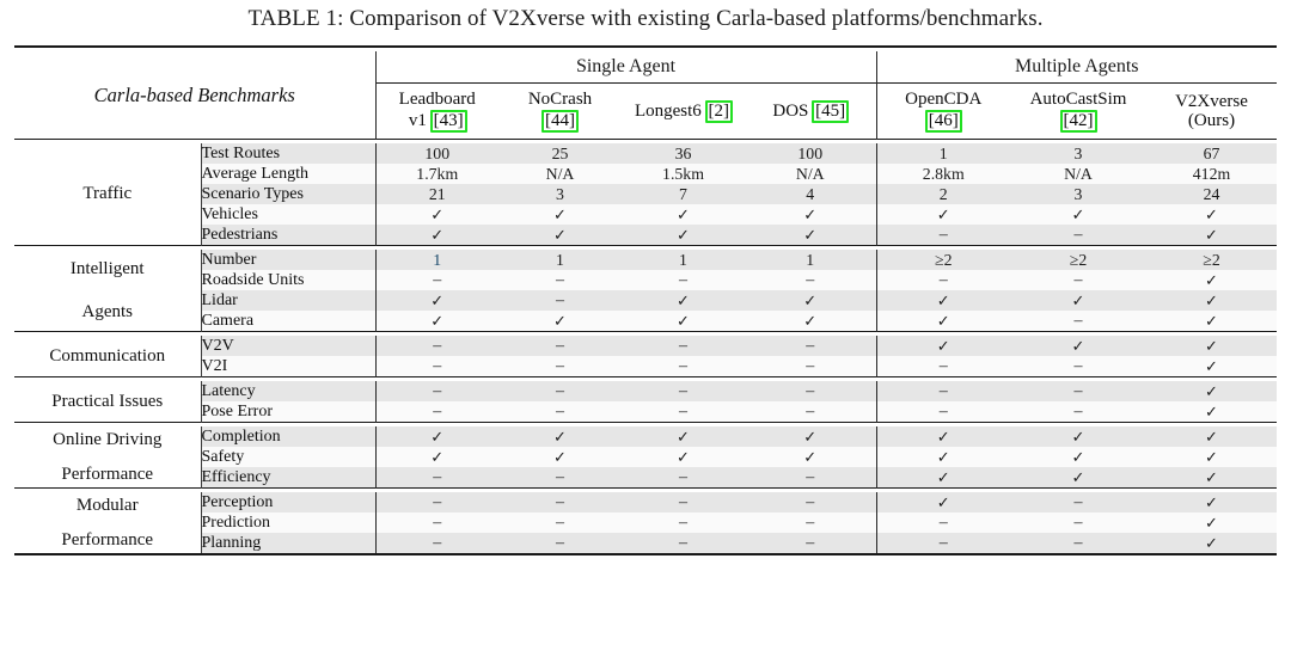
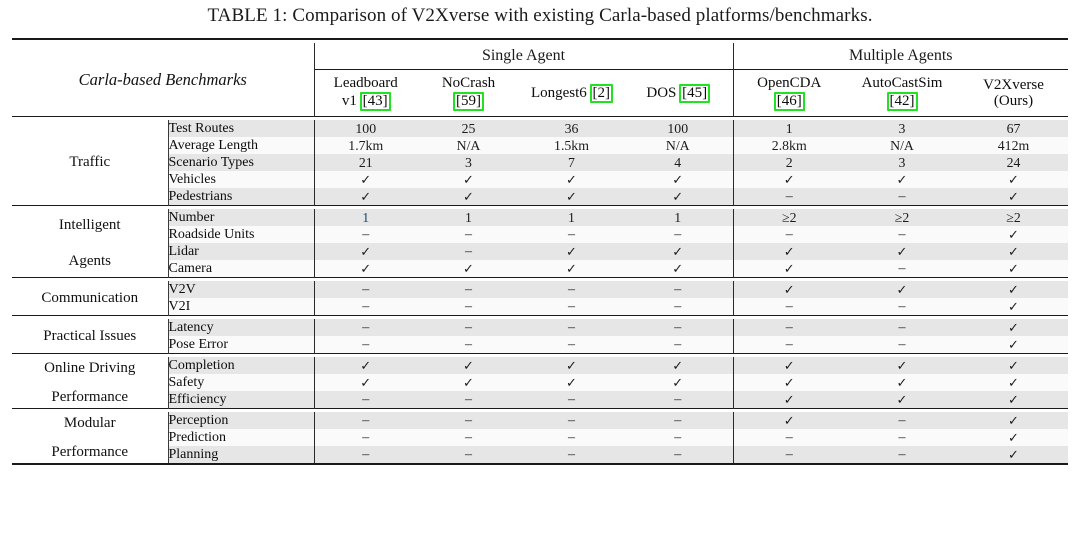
  TABLE 1: Comparison of V2Xverse with existing Carla-based platforms/benchmarks.
  Carla-based Benchmarks	Single Agent	Multiple Agents
- Leadboardv1 [43]	NoCrash[44]	Longest6 [2]	DOS [45]	OpenCDA[46]	AutoCastSim[42]	V2Xverse(Ours)
+ Leadboardv1 [43]	NoCrash[59]	Longest6 [2]	DOS [45]	OpenCDA[46]	AutoCastSim[42]	V2Xverse(Ours)
  Traffic	Test Routes	100	25	36	100	1	3	67
  Average Length	1.7km	N/A	1.5km	N/A	2.8km	N/A	412m
  Scenario Types	21	3	7	4	2	3	24
  Vehicles	✓	✓	✓	✓	✓	✓	✓
  Pedestrians	✓	✓	✓	✓	–	–	✓
  IntelligentAgents	Number	1	1	1	1	≥2	≥2	≥2
  Roadside Units	–	–	–	–	–	–	✓
  Lidar	✓	–	✓	✓	✓	✓	✓
  Camera	✓	✓	✓	✓	✓	–	✓
  Communication	V2V	–	–	–	–	✓	✓	✓
  V2I	–	–	–	–	–	–	✓
  Practical Issues	Latency	–	–	–	–	–	–	✓
  Pose Error	–	–	–	–	–	–	✓
  Online DrivingPerformance	Completion	✓	✓	✓	✓	✓	✓	✓
  Safety	✓	✓	✓	✓	✓	✓	✓
  Efficiency	–	–	–	–	✓	✓	✓
  ModularPerformance	Perception	–	–	–	–	✓	–	✓
  Prediction	–	–	–	–	–	–	✓
  Planning	–	–	–	–	–	–	✓
